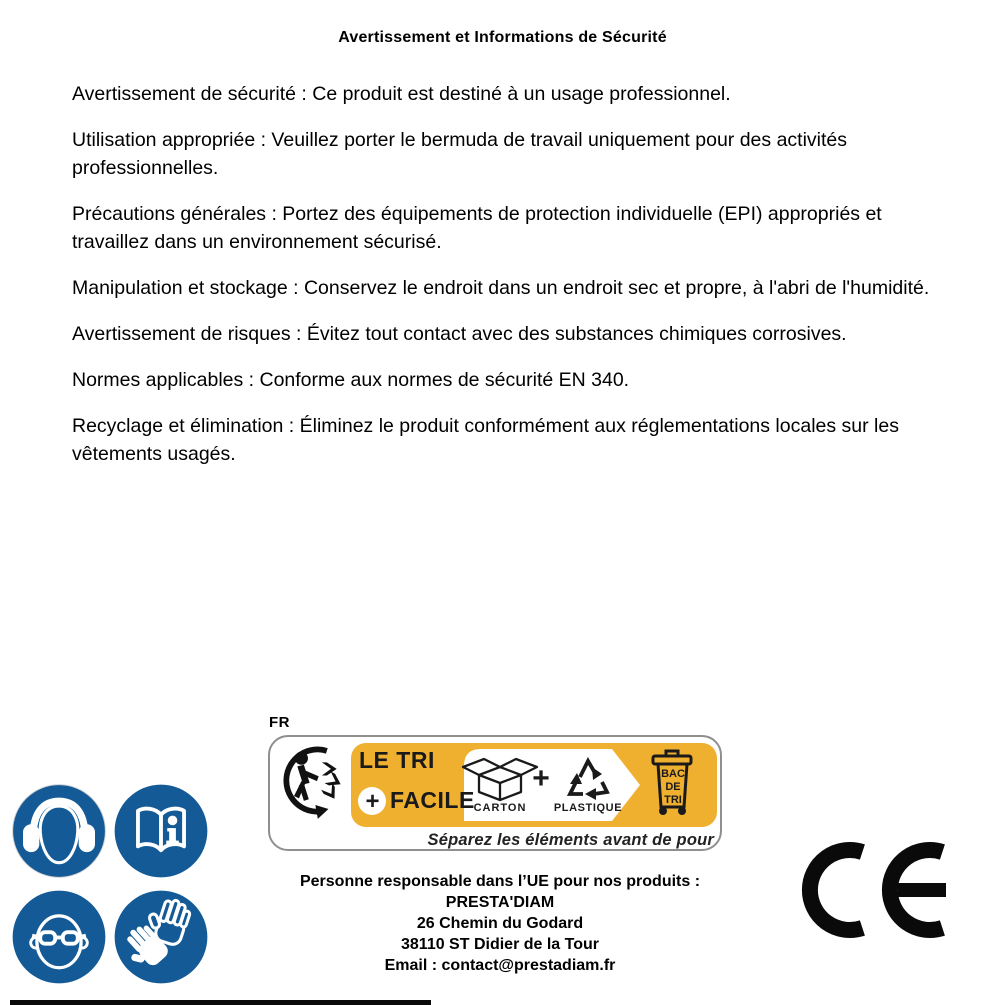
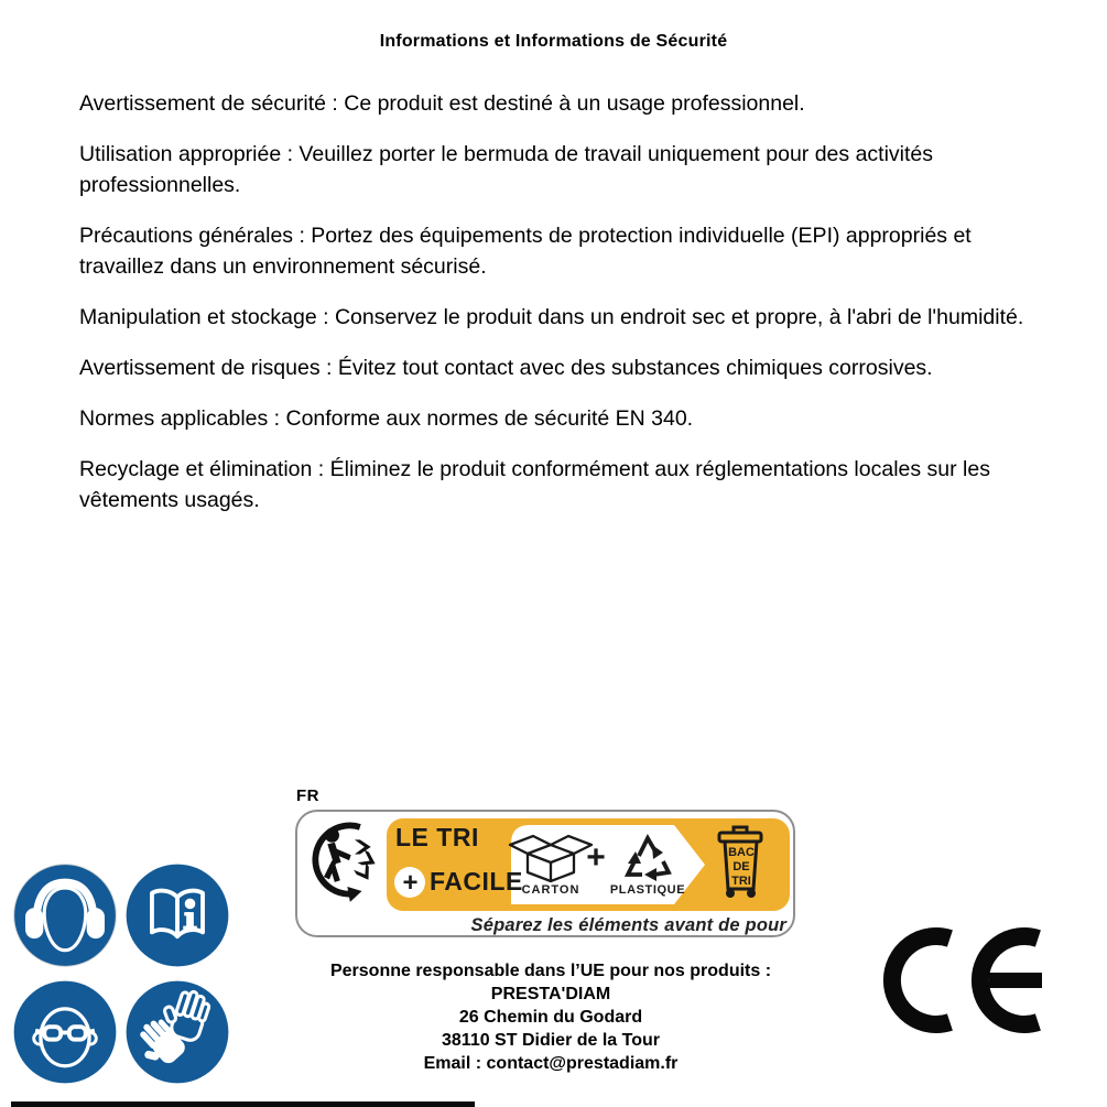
- Avertissement et Informations de Sécurité
+ Informations et Informations de Sécurité
  Avertissement de sécurité : Ce produit est destiné à un usage professionnel.
  Utilisation appropriée : Veuillez porter le bermuda de travail uniquement pour des activités professionnelles.
  Précautions générales : Portez des équipements de protection individuelle (EPI) appropriés et travaillez dans un environnement sécurisé.
- Manipulation et stockage : Conservez le endroit dans un endroit sec et propre, à l'abri de l'humidité.
+ Manipulation et stockage : Conservez le produit dans un endroit sec et propre, à l'abri de l'humidité.
  Avertissement de risques : Évitez tout contact avec des substances chimiques corrosives.
  Normes applicables : Conforme aux normes de sécurité EN 340.
  Recyclage et élimination : Éliminez le produit conformément aux réglementations locales sur les vêtements usagés.
  FR
  LE TRI
  +
  FACILE
  CARTON
  +
  PLASTIQUE
  BAC
  DE
  TRI
  Séparez les éléments avant de pour
  Personne responsable dans l’UE pour nos produits :
  PRESTA'DIAM
  26 Chemin du Godard
  38110 ST Didier de la Tour
  Email : contact@prestadiam.fr
